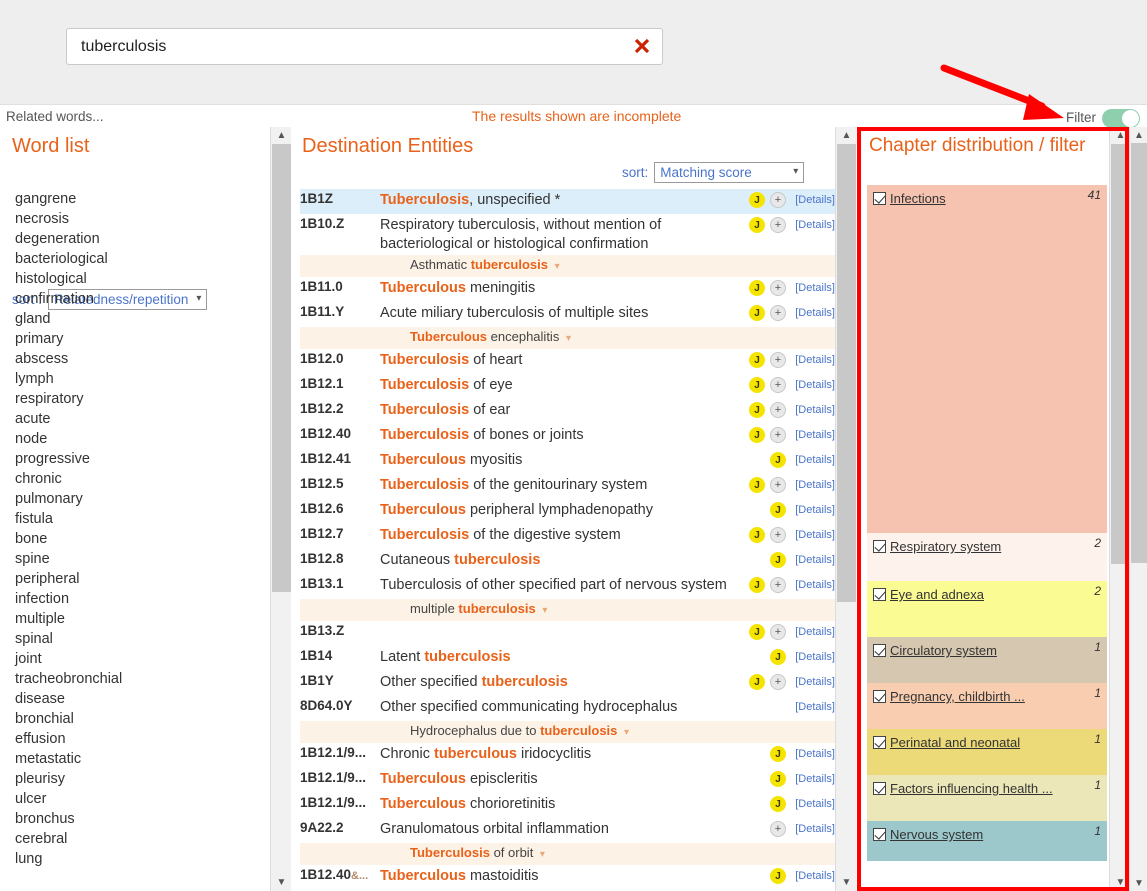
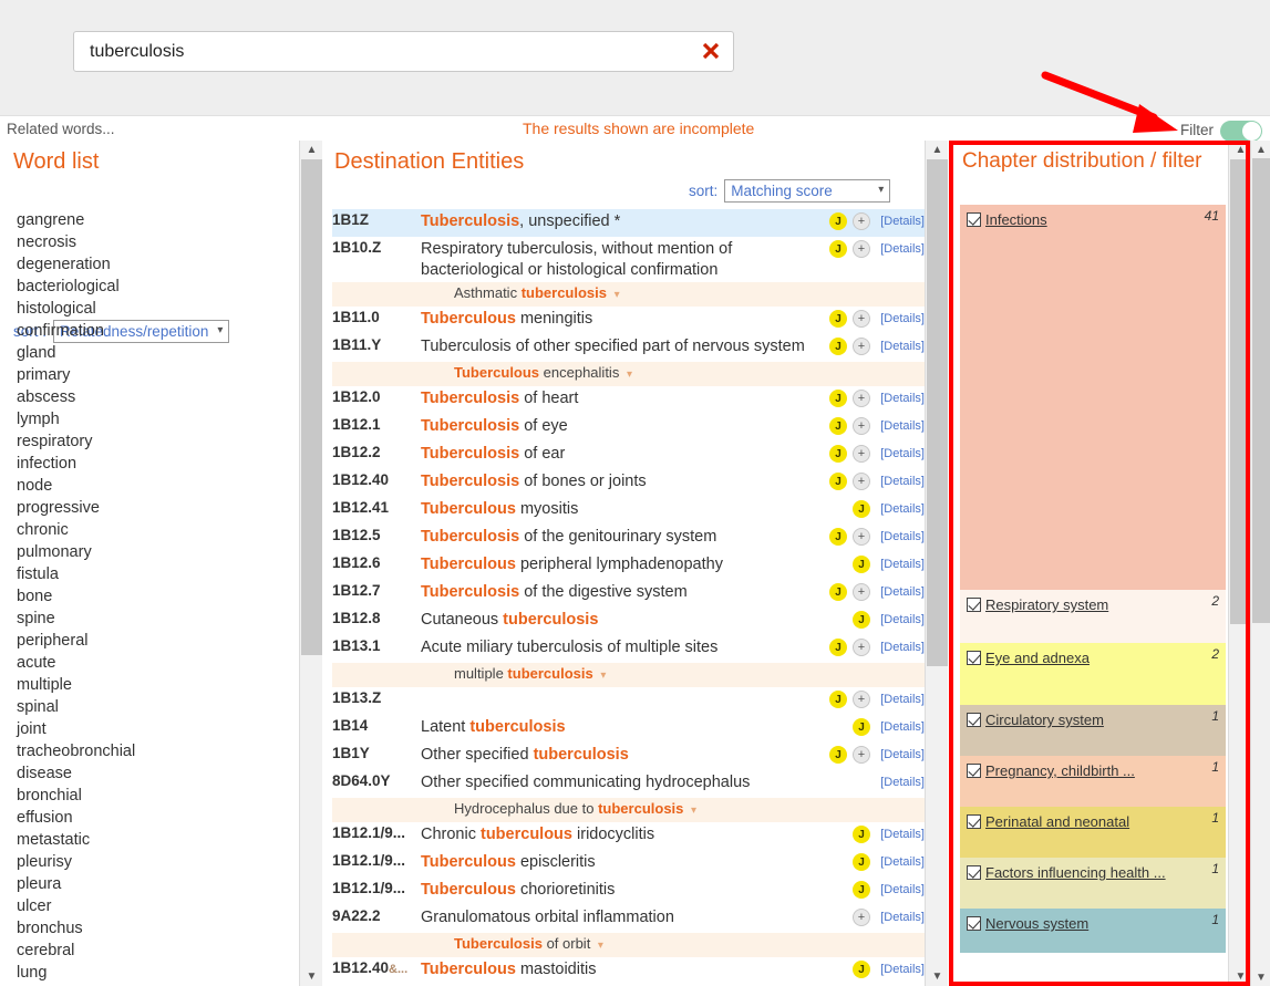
  tuberculosis
  Related words...
  The results shown are incomplete
  Filter
  Word list
  sort :
  Relatedness/repetition
  ▾
  gangrene
  necrosis
  degeneration
  bacteriological
  histological
  confirmation
  gland
  primary
  abscess
  lymph
  respiratory
- acute
+ infection
  node
  progressive
  chronic
  pulmonary
  fistula
  bone
  spine
  peripheral
- infection
+ acute
  multiple
  spinal
  joint
  tracheobronchial
  disease
  bronchial
  effusion
  metastatic
  pleurisy
+ pleura
  ulcer
  bronchus
  cerebral
  lung
  ▲
  ▼
  Destination Entities
  sort:
  Matching score
  ▾
  1B1Z
  Tuberculosis, unspecified *
  J
  +
  [Details]
  1B10.Z
  Respiratory tuberculosis, without mention of bacteriological or histological confirmation
  J
  +
  [Details]
  Asthmatic tuberculosis ▾
  1B11.0
  Tuberculous meningitis
  J
  +
  [Details]
  1B11.Y
- Acute miliary tuberculosis of multiple sites
+ Tuberculosis of other specified part of nervous system
  J
  +
  [Details]
  Tuberculous encephalitis ▾
  1B12.0
  Tuberculosis of heart
  J
  +
  [Details]
  1B12.1
  Tuberculosis of eye
  J
  +
  [Details]
  1B12.2
  Tuberculosis of ear
  J
  +
  [Details]
  1B12.40
  Tuberculosis of bones or joints
  J
  +
  [Details]
  1B12.41
  Tuberculous myositis
  J
  [Details]
  1B12.5
  Tuberculosis of the genitourinary system
  J
  +
  [Details]
  1B12.6
  Tuberculous peripheral lymphadenopathy
  J
  [Details]
  1B12.7
  Tuberculosis of the digestive system
  J
  +
  [Details]
  1B12.8
  Cutaneous tuberculosis
  J
  [Details]
  1B13.1
- Tuberculosis of other specified part of nervous system
+ Acute miliary tuberculosis of multiple sites
  J
  +
  [Details]
  multiple tuberculosis ▾
  1B13.Z
  J
  +
  [Details]
  1B14
  Latent tuberculosis
  J
  [Details]
  1B1Y
  Other specified tuberculosis
  J
  +
  [Details]
  8D64.0Y
  Other specified communicating hydrocephalus
  [Details]
  Hydrocephalus due to tuberculosis ▾
  1B12.1/9...
  Chronic tuberculous iridocyclitis
  J
  [Details]
  1B12.1/9...
  Tuberculous episcleritis
  J
  [Details]
  1B12.1/9...
  Tuberculous chorioretinitis
  J
  [Details]
  9A22.2
  Granulomatous orbital inflammation
  +
  [Details]
  Tuberculosis of orbit ▾
  1B12.40&...
  Tuberculous mastoiditis
  J
  [Details]
  ▲
  ▼
  Chapter distribution / filter
  Infections
  41
  Respiratory system
  2
  Eye and adnexa
  2
  Circulatory system
  1
  Pregnancy, childbirth ...
  1
  Perinatal and neonatal
  1
  Factors influencing health ...
  1
  Nervous system
  1
  ▲
  ▼
  ▲
  ▼
